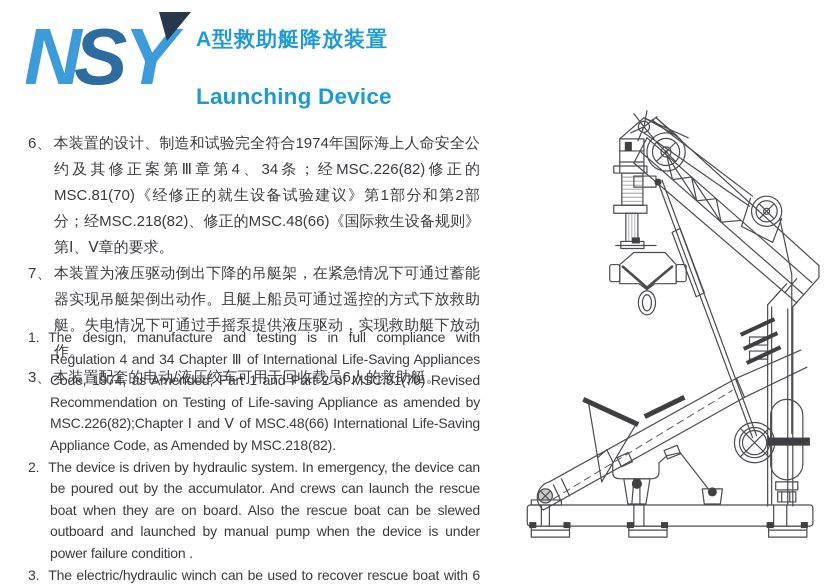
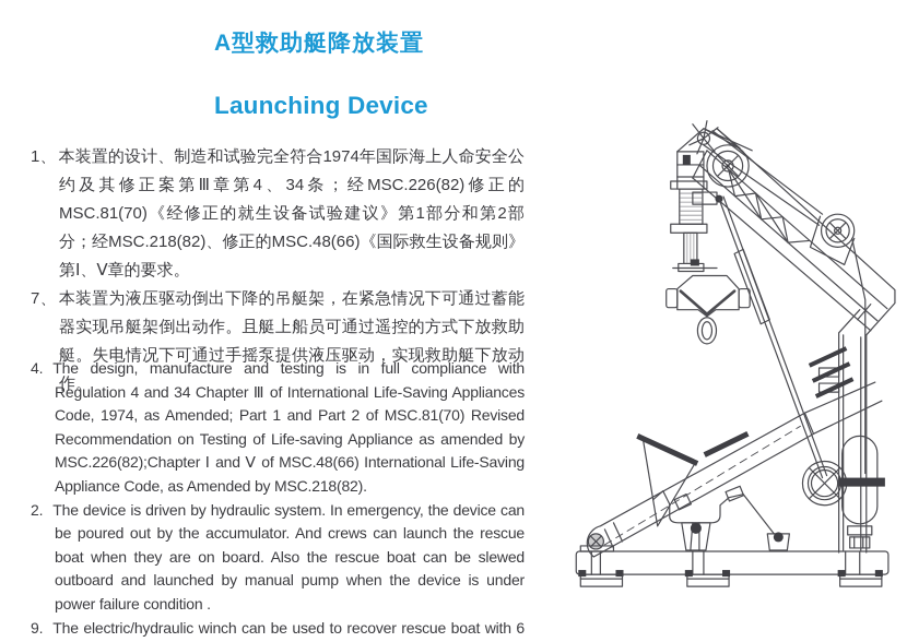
- N
- S
- Y
  A型救助艇降放装置
  Launching Device
- 6、本装置的设计、制造和试验完全符合1974年国际海上人命安全公约及其修正案第Ⅲ章第4、34条；经MSC.226(82)修正的MSC.81(70)《经修正的就生设备试验建议》第1部分和第2部分；经MSC.218(82)、修正的MSC.48(66)《国际救生设备规则》第Ⅰ、Ⅴ章的要求。
+ 1、本装置的设计、制造和试验完全符合1974年国际海上人命安全公约及其修正案第Ⅲ章第4、34条；经MSC.226(82)修正的MSC.81(70)《经修正的就生设备试验建议》第1部分和第2部分；经MSC.218(82)、修正的MSC.48(66)《国际救生设备规则》第Ⅰ、Ⅴ章的要求。
  7、本装置为液压驱动倒出下降的吊艇架，在紧急情况下可通过蓄能器实现吊艇架倒出动作。且艇上船员可通过遥控的方式下放救助艇。失电情况下可通过手摇泵提供液压驱动，实现救助艇下放动作。
- 3、本装置配套的电动/液压绞车可用于回收载员6人的救助艇。
- 1. The design, manufacture and testing is in full compliance with Regulation 4 and 34 Chapter Ⅲ of International Life-Saving Appliances Code, 1974, as Amended; Part 1 and Part 2 of MSC.81(70) Revised Recommendation on Testing of Life-saving Appliance as amended by MSC.226(82);Chapter Ⅰ and Ⅴ of MSC.48(66) International Life-Saving Appliance Code, as Amended by MSC.218(82).
+ 4. The design, manufacture and testing is in full compliance with Regulation 4 and 34 Chapter Ⅲ of International Life-Saving Appliances Code, 1974, as Amended; Part 1 and Part 2 of MSC.81(70) Revised Recommendation on Testing of Life-saving Appliance as amended by MSC.226(82);Chapter Ⅰ and Ⅴ of MSC.48(66) International Life-Saving Appliance Code, as Amended by MSC.218(82).
  2. The device is driven by hydraulic system. In emergency, the device can be poured out by the accumulator. And crews can launch the rescue boat when they are on board. Also the rescue boat can be slewed outboard and launched by manual pump when the device is under power failure condition .
- 3. The electric/hydraulic winch can be used to recover rescue boat with 6
+ 9. The electric/hydraulic winch can be used to recover rescue boat with 6
